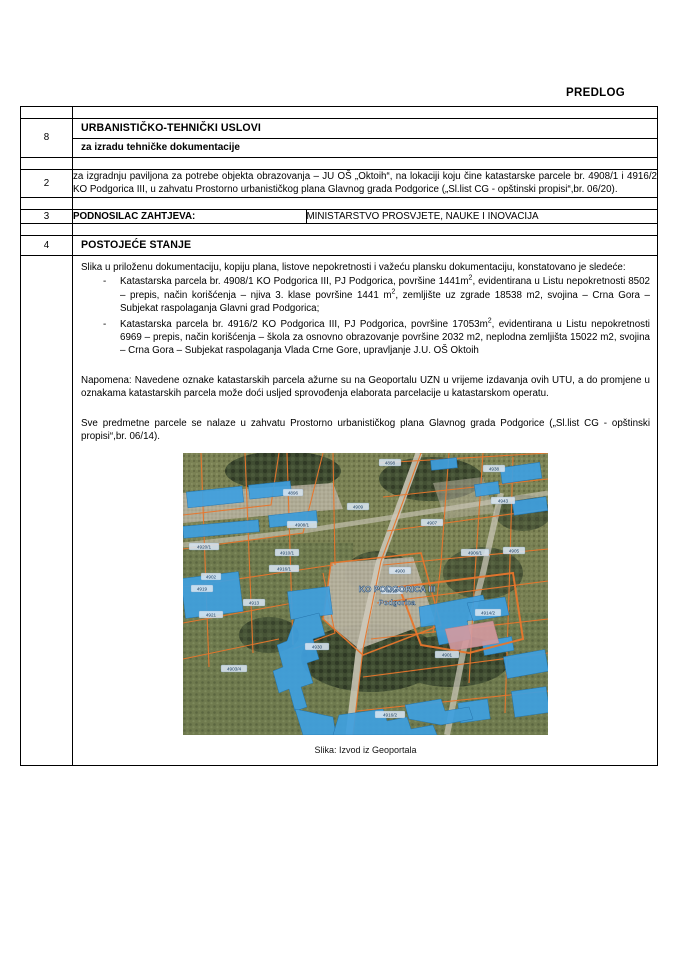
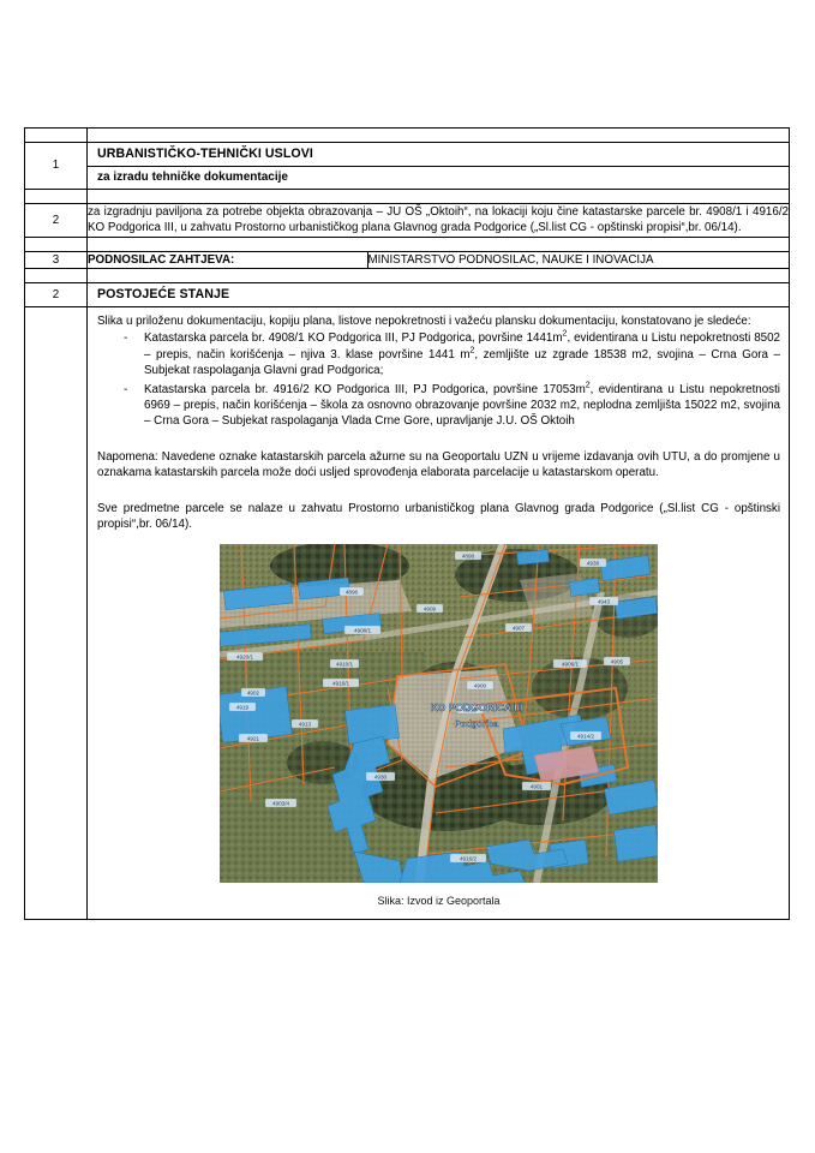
- PREDLOG
- 8	URBANISTIČKO-TEHNIČKI USLOVI
+ 1	URBANISTIČKO-TEHNIČKI USLOVI
  za izradu tehničke dokumentacije
- 2	za izgradnju paviljona za potrebe objekta obrazovanja – JU OŠ „Oktoih“, na lokaciji koju čine katastarske parcele br. 4908/1 i 4916/2 KO Podgorica III, u zahvatu Prostorno urbanističkog plana Glavnog grada Podgorice („Sl.list CG - opštinski propisi“,br. 06/20).
+ 2	za izgradnju paviljona za potrebe objekta obrazovanja – JU OŠ „Oktoih“, na lokaciji koju čine katastarske parcele br. 4908/1 i 4916/2 KO Podgorica III, u zahvatu Prostorno urbanističkog plana Glavnog grada Podgorice („Sl.list CG - opštinski propisi“,br. 06/14).
  3
- PODNOSILAC ZAHTJEVA:	MINISTARSTVO PROSVJETE, NAUKE I INOVACIJA
+ PODNOSILAC ZAHTJEVA:	MINISTARSTVO PODNOSILAC, NAUKE I INOVACIJA
- 4	POSTOJEĆE STANJE
+ 2	POSTOJEĆE STANJE
  	Slika u priloženu dokumentaciju, kopiju plana, listove nepokretnosti i važeću plansku dokumentaciju, konstatovano je sledeće: Katastarska parcela br. 4908/1 KO Podgorica III, PJ Podgorica, površine 1441m , evidentirana u Listu nepokretnosti 8502 – prepis, način korišćenja – njiva 3. klase površine 1441 m , zemljište uz zgrade 18538 m2, svojina – Crna Gora – Subjekat raspolaganja Glavni grad Podgorica; Katastarska parcela br. 4916/2 KO Podgorica III, PJ Podgorica, površine 17053m , evidentirana u Listu nepokretnosti 6969 – prepis, način korišćenja – škola za osnovno obrazovanje površine 2032 m2, neplodna zemljišta 15022 m2, svojina – Crna Gora – Subjekat raspolaganja Vlada Crne Gore, upravljanje J.U. OŠ Oktoih Napomena: Navedene oznake katastarskih parcela ažurne su na Geoportalu UZN u vrijeme izdavanja ovih UTU, a do promjene u oznakama katastarskih parcela može doći usljed sprovođenja elaborata parcelacije u katastarskom operatu. Sve predmetne parcele se nalaze u zahvatu Prostorno urbanističkog plana Glavnog grada Podgorice („Sl.list CG - opštinski propisi“,br. 06/14). KO PODGORICA III Podgorica Slika: Izvod iz Geoportala
